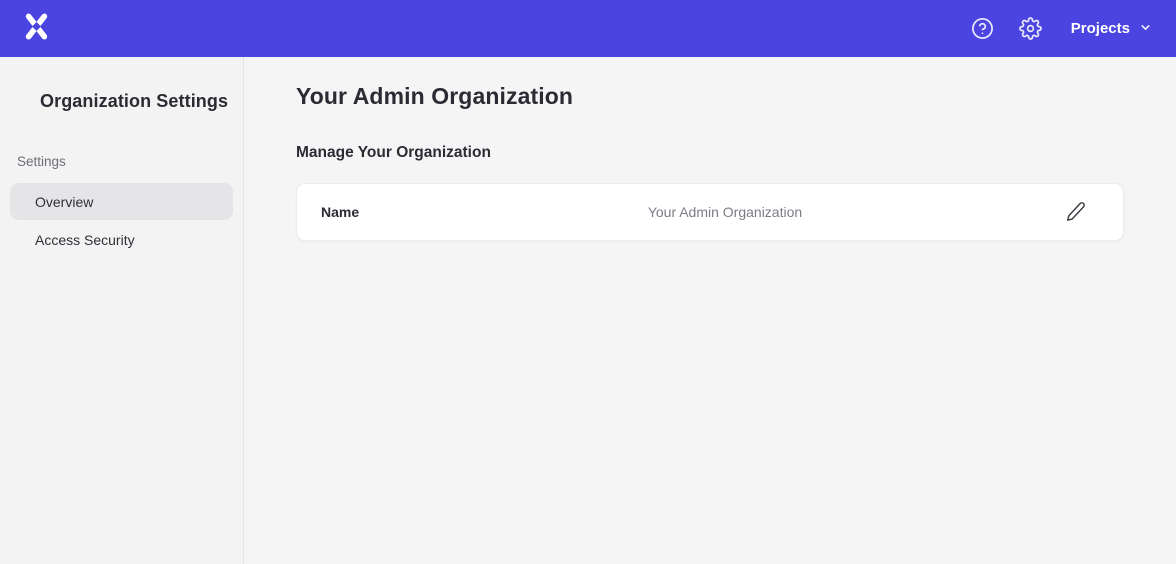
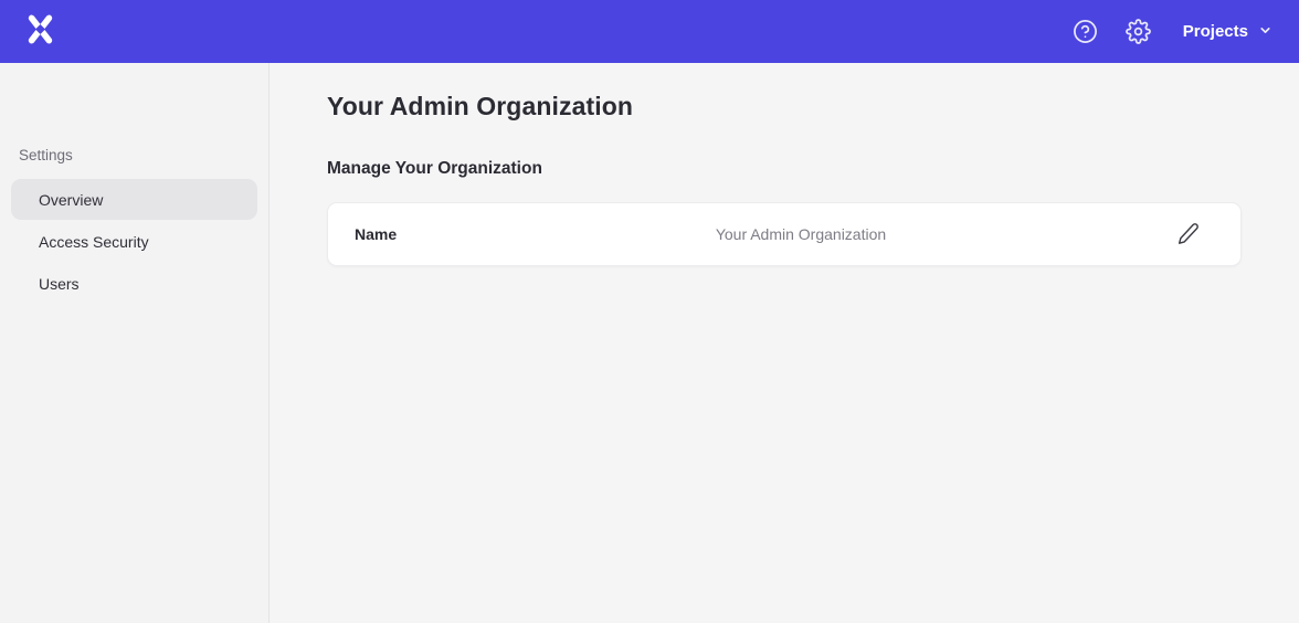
  Projects
- Organization Settings
  Settings
  Overview
  Access Security
+ Users
  Your Admin Organization
  Manage Your Organization
  Name
  Your Admin Organization
